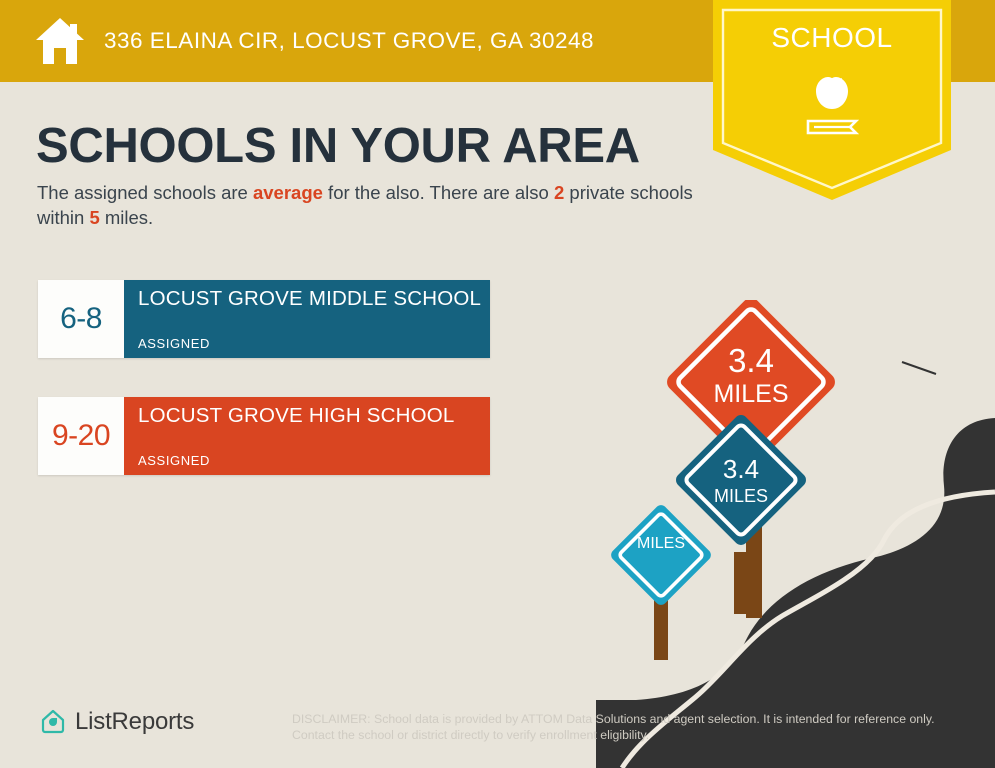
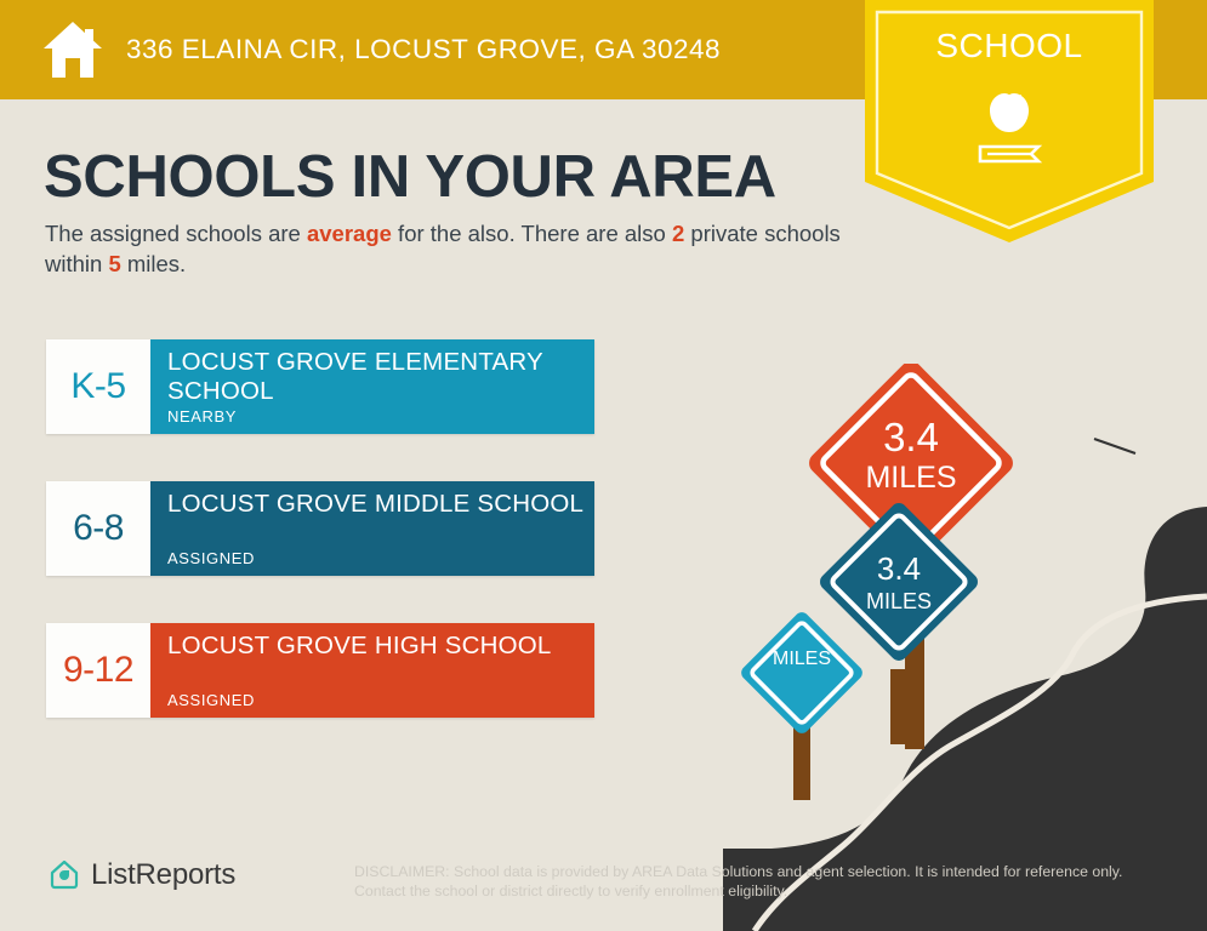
  336 ELAINA CIR, LOCUST GROVE, GA 30248
  SCHOOL
  SCHOOLS IN YOUR AREA
  The assigned schools are average for the also. There are also 2 private schools within 5 miles.
+ K-5
+ LOCUST GROVE ELEMENTARY SCHOOL
+ NEARBY
  6-8
  LOCUST GROVE MIDDLE SCHOOL
  ASSIGNED
- 9-20
+ 9-12
  LOCUST GROVE HIGH SCHOOL
  ASSIGNED
  3.4
  MILES
  3.4
  MILES
  MILES
  ListReports
- DISCLAIMER: School data is provided by ATTOM Data Solutions and agent selection. It is intended for reference only. Contact the school or district directly to verify enrollment eligibility.
+ DISCLAIMER: School data is provided by AREA Data Solutions and agent selection. It is intended for reference only. Contact the school or district directly to verify enrollment eligibility.
